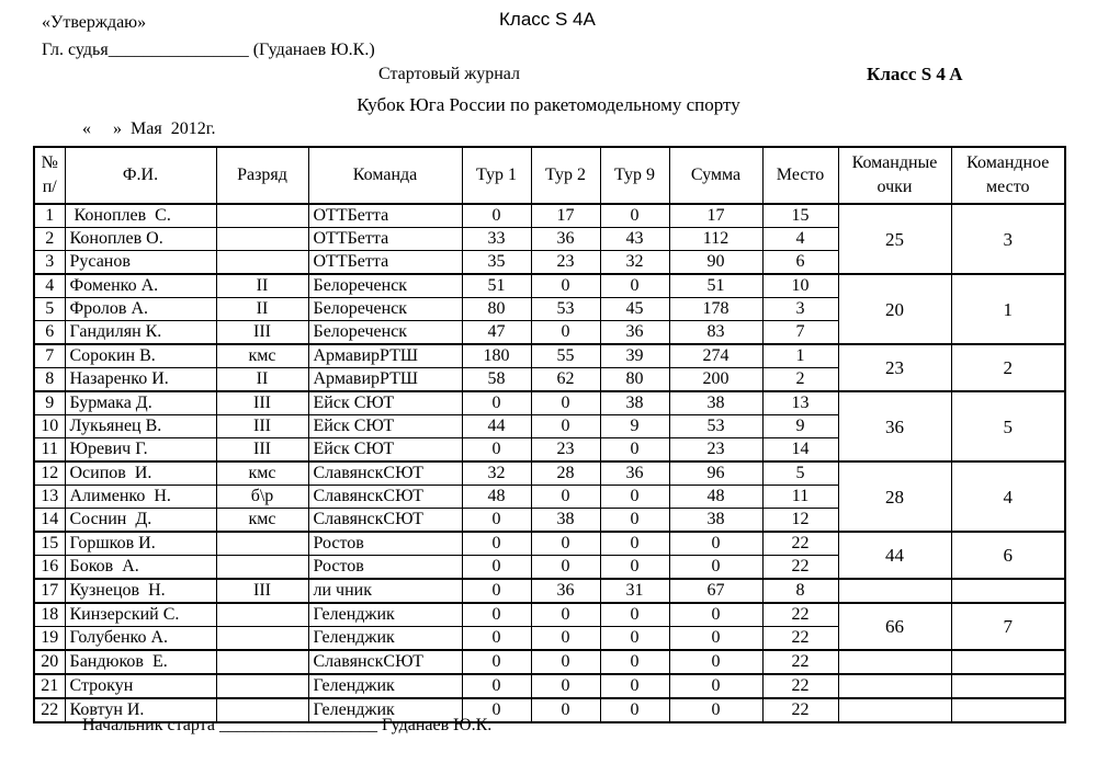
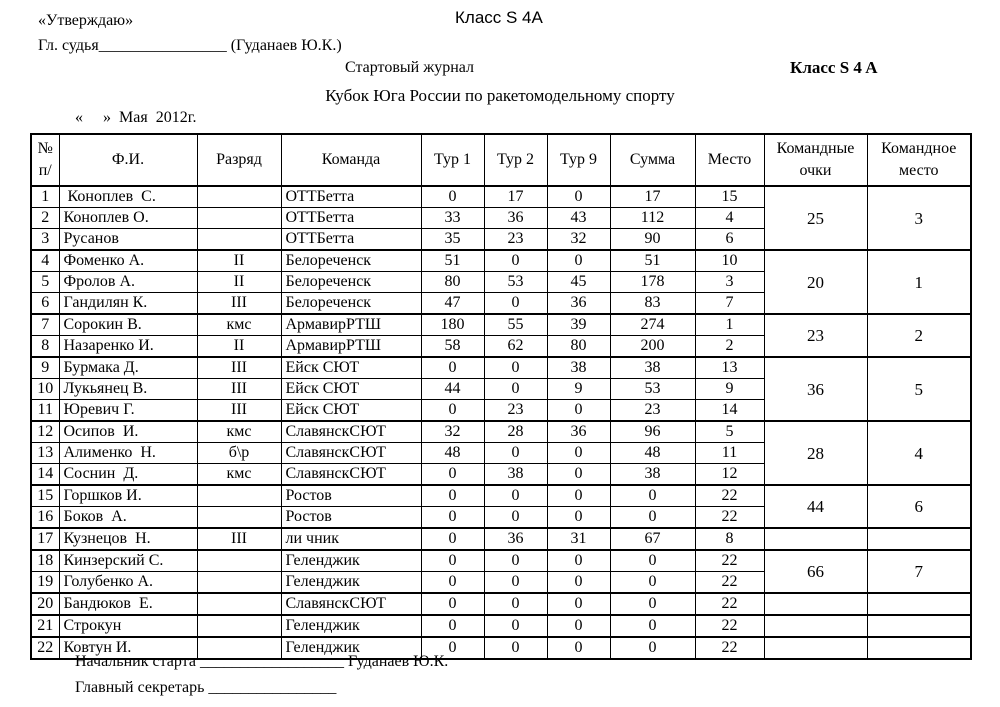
  «Утверждаю»
  Класс S 4A
  Гл. судья________________ (Гуданаев Ю.К.)
  Стартовый журнал
  Класс S 4 A
  Кубок Юга России по ракетомодельному спорту
  « » Мая 2012г.
  № п/	Ф.И.	Разряд	Команда	Тур 1	Тур 2	Тур 9	Сумма	Место	Командные очки	Командное место
  1	Коноплев С.		ОТТБетта	0	17	0	17	15	25	3
  2	Коноплев О.		ОТТБетта	33	36	43	112	4
  3	Русанов		ОТТБетта	35	23	32	90	6
  4	Фоменко А.	II	Белореченск	51	0	0	51	10	20	1
  5	Фролов А.	II	Белореченск	80	53	45	178	3
  6	Гандилян К.	III	Белореченск	47	0	36	83	7
  7	Сорокин В.	кмс	АрмавирРТШ	180	55	39	274	1	23	2
  8	Назаренко И.	II	АрмавирРТШ	58	62	80	200	2
  9	Бурмака Д.	III	Ейск СЮТ	0	0	38	38	13	36	5
  10	Лукьянец В.	III	Ейск СЮТ	44	0	9	53	9
  11	Юревич Г.	III	Ейск СЮТ	0	23	0	23	14
  12	Осипов И.	кмс	СлавянскСЮТ	32	28	36	96	5	28	4
  13	Алименко Н.	б\р	СлавянскСЮТ	48	0	0	48	11
  14	Соснин Д.	кмс	СлавянскСЮТ	0	38	0	38	12
  15	Горшков И.		Ростов	0	0	0	0	22	44	6
  16	Боков А.		Ростов	0	0	0	0	22
  17	Кузнецов Н.	III	ли чник	0	36	31	67	8
  18	Кинзерский С.		Геленджик	0	0	0	0	22	66	7
  19	Голубенко А.		Геленджик	0	0	0	0	22
  20	Бандюков Е.		СлавянскСЮТ	0	0	0	0	22
  21	Строкун		Геленджик	0	0	0	0	22
  22	Ковтун И.		Геленджик	0	0	0	0	22
  Начальник старта __________________ Гуданаев Ю.К.
+ Главный секретарь ________________
